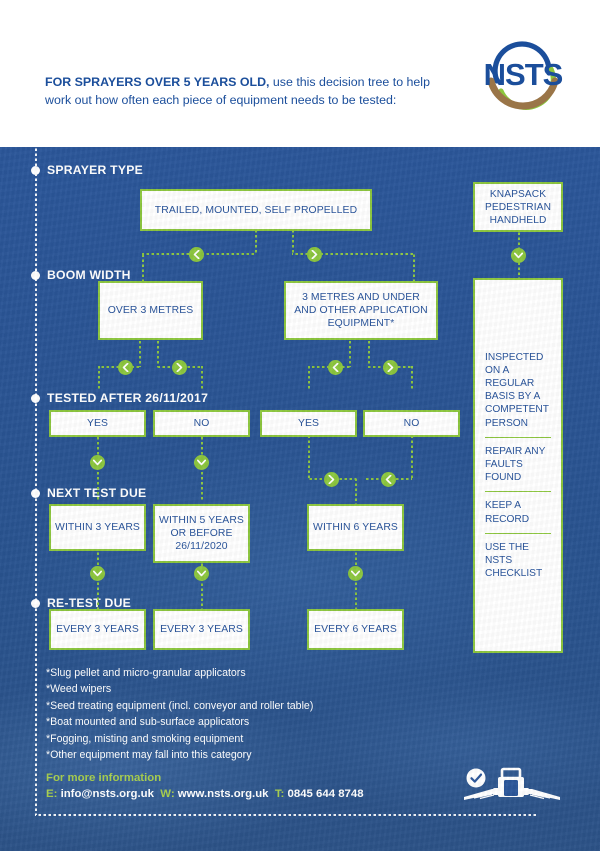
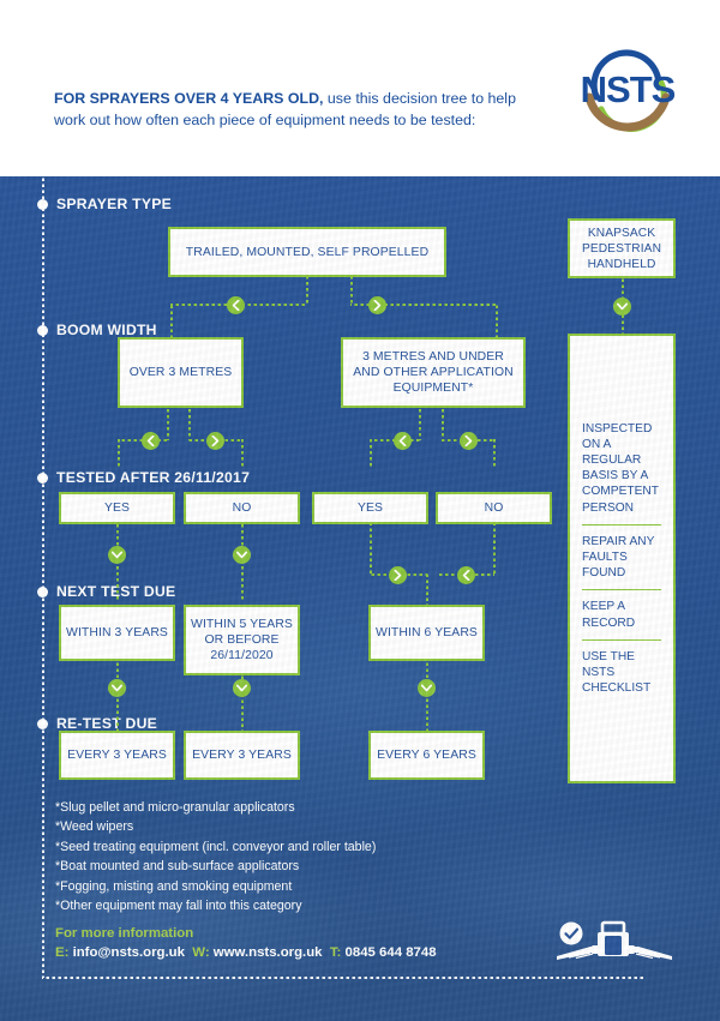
- FOR SPRAYERS OVER 5 YEARS OLD, use this decision tree to help work out how often each piece of equipment needs to be tested:
+ FOR SPRAYERS OVER 4 YEARS OLD, use this decision tree to help work out how often each piece of equipment needs to be tested:
  NSTS
